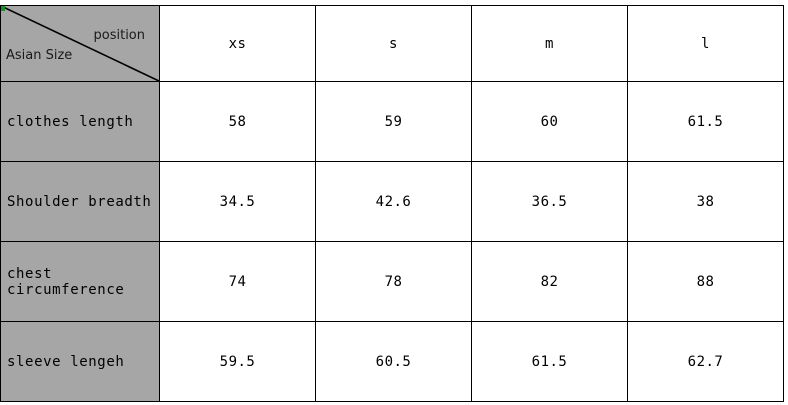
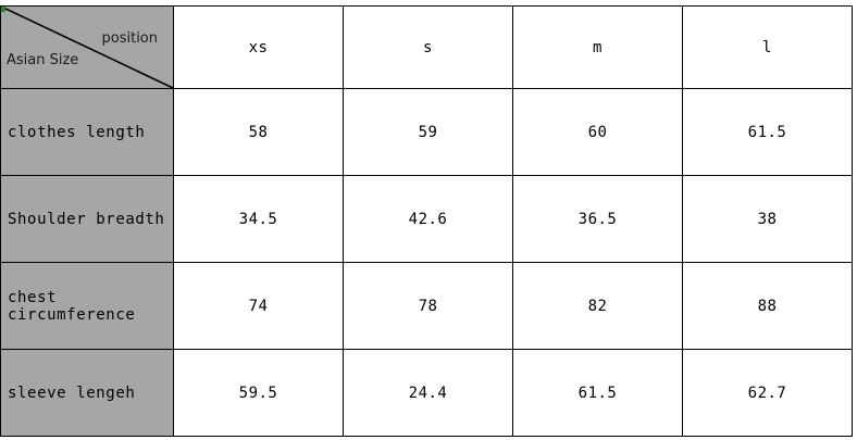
  position Asian Size	xs	s	m	l
  clothes length	58	59	60	61.5
  Shoulder breadth	34.5	42.6	36.5	38
  chest circumference	74	78	82	88
- sleeve lengeh	59.5	60.5	61.5	62.7
+ sleeve lengeh	59.5	24.4	61.5	62.7
